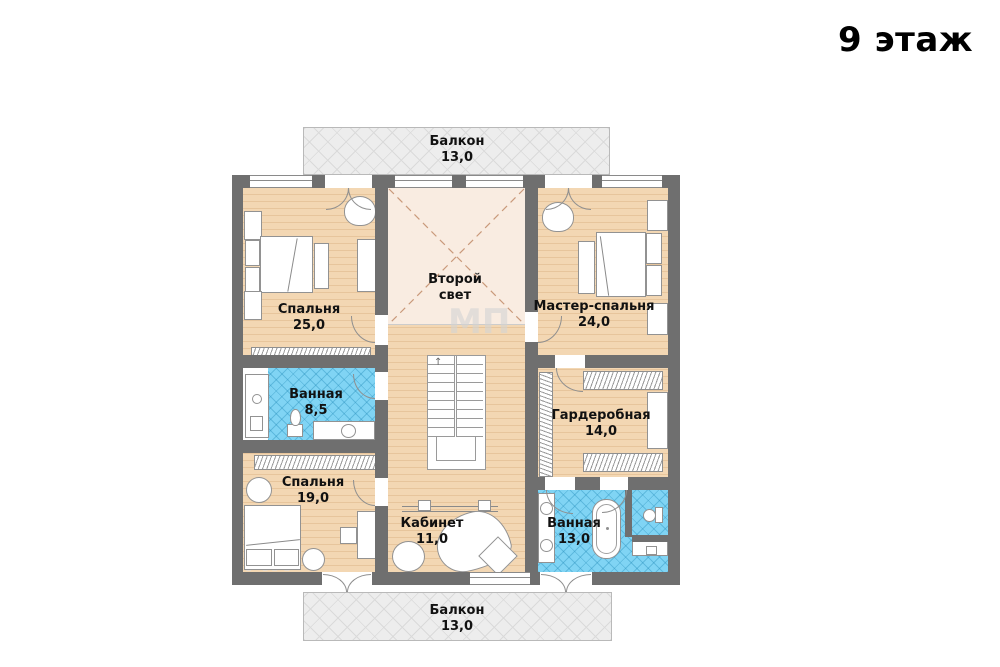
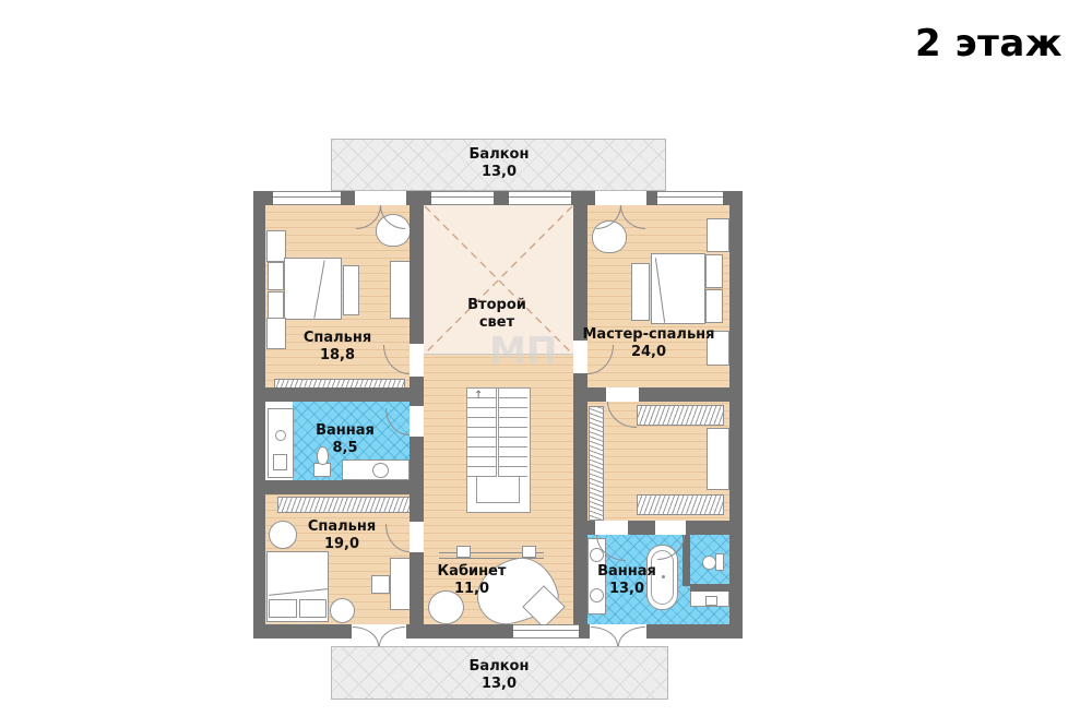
- 9 этаж
+ 2 этаж
  МП
  ↑
  Балкон
  13,0
  Спальня
- 25,0
+ 18,8
  Второй
  свет
  Мастер-спальня
  24,0
  Ванная
  8,5
- Гардеробная
- 14,0
  Спальня
  19,0
  Кабинет
  11,0
  Ванная
  13,0
  Балкон
  13,0
